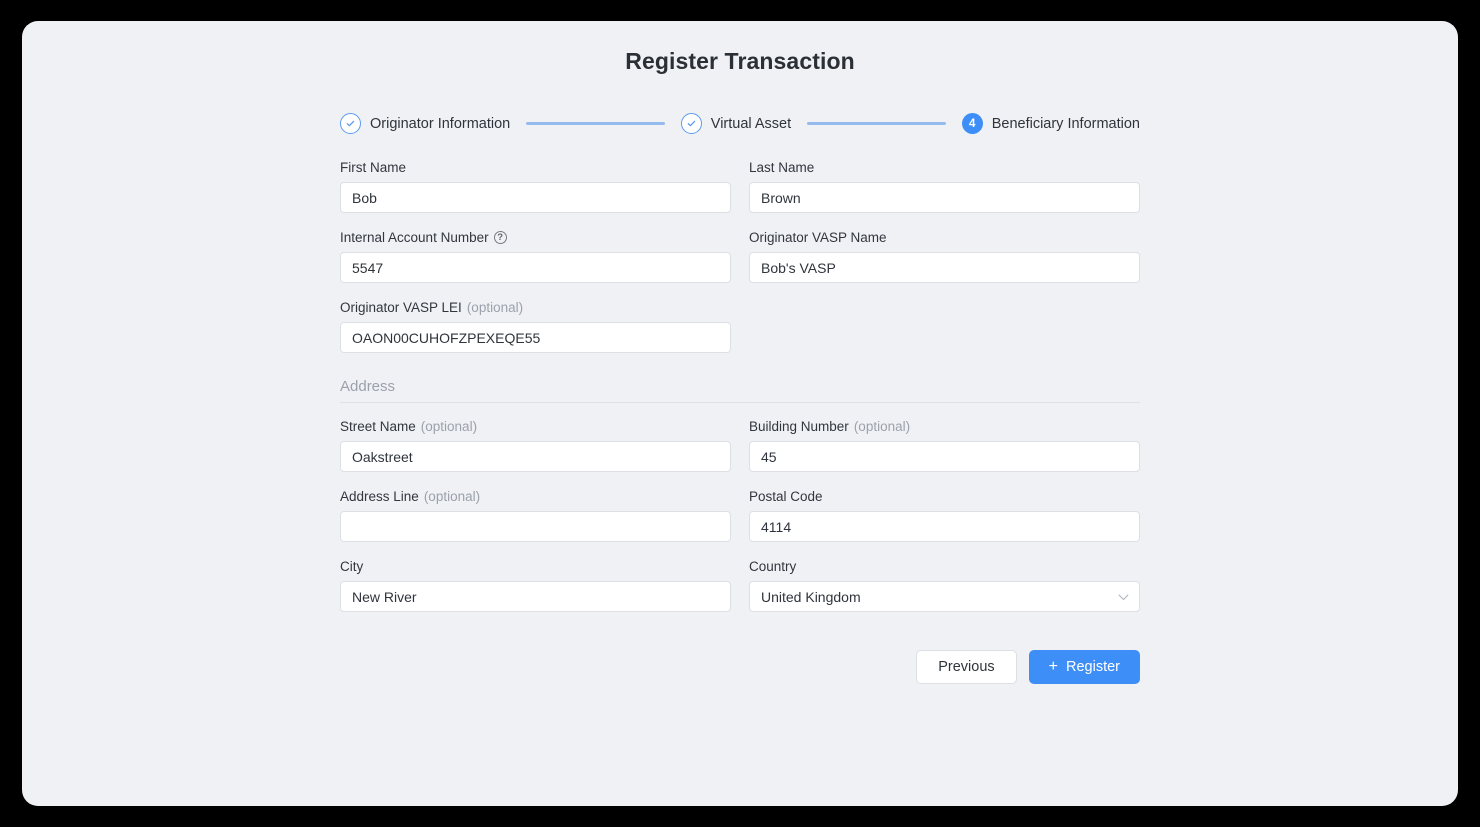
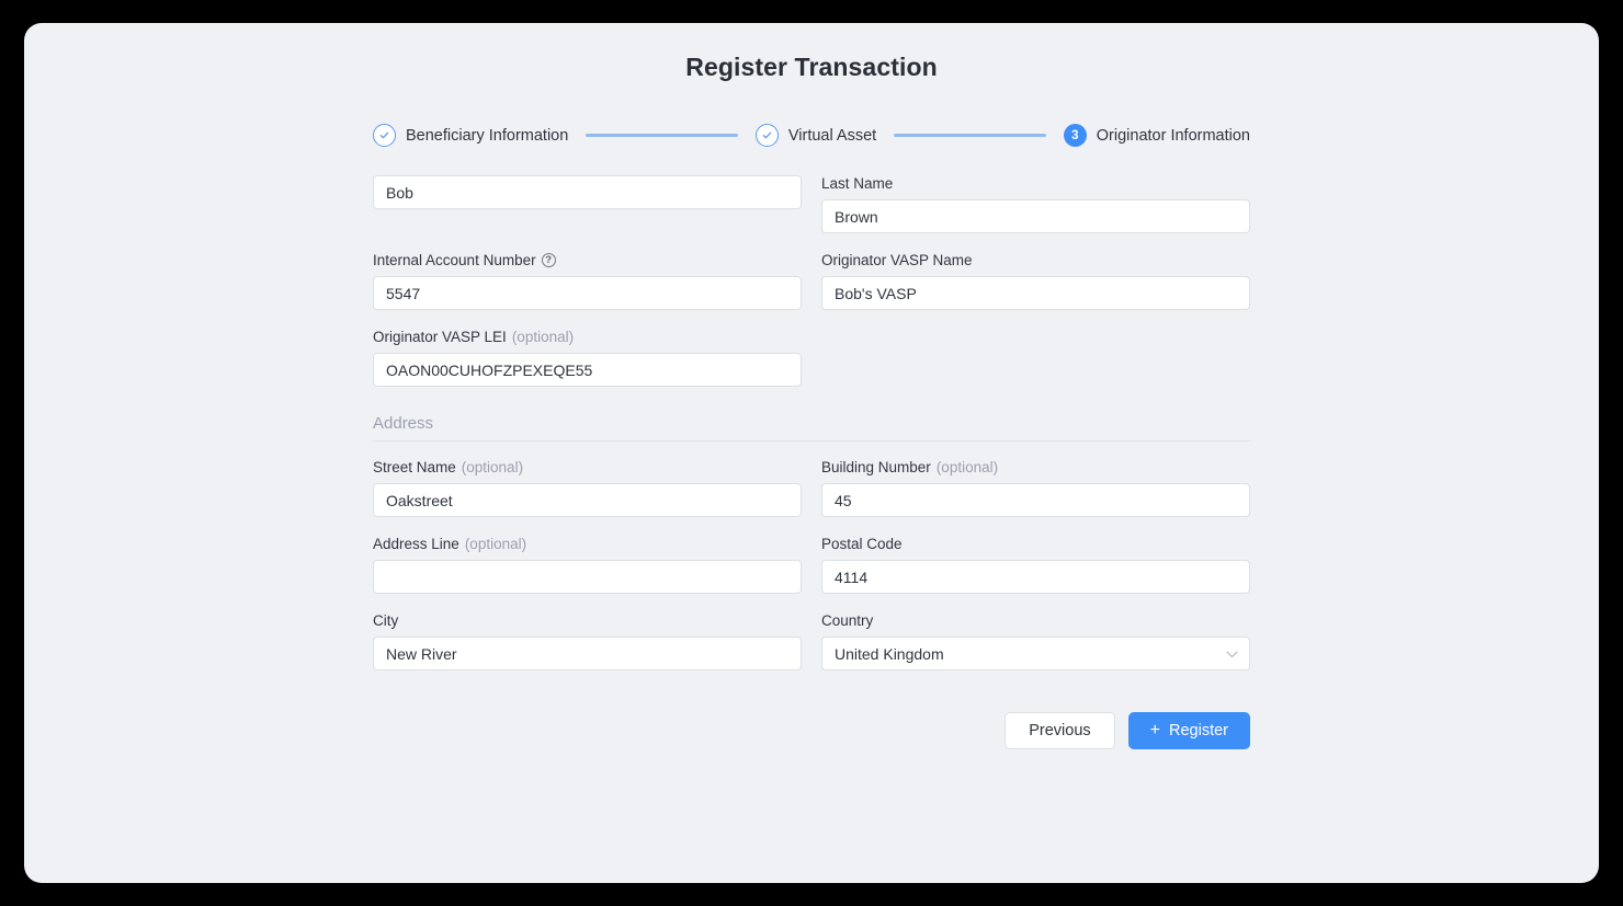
  Register Transaction
- Originator Information
+ Beneficiary Information
  Virtual Asset
- 4
+ 3
- Beneficiary Information
+ Originator Information
- First Name
  Bob
  Last Name
  Brown
  Internal Account Number
  ?
  5547
  Originator VASP Name
  Bob's VASP
  Originator VASP LEI
  (optional)
  OAON00CUHOFZPEXEQE55
  Address
  Street Name
  (optional)
  Oakstreet
  Building Number
  (optional)
  45
  Address Line
  (optional)
  Postal Code
  4114
  City
  New River
  Country
  United Kingdom
  Previous
  +
  Register
